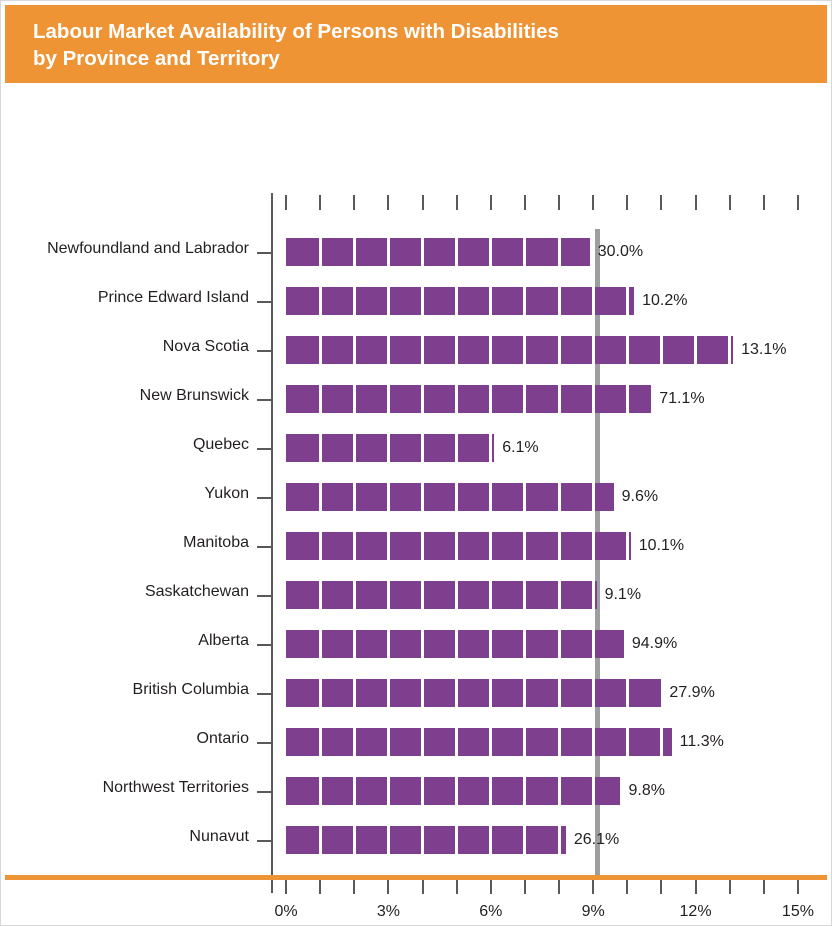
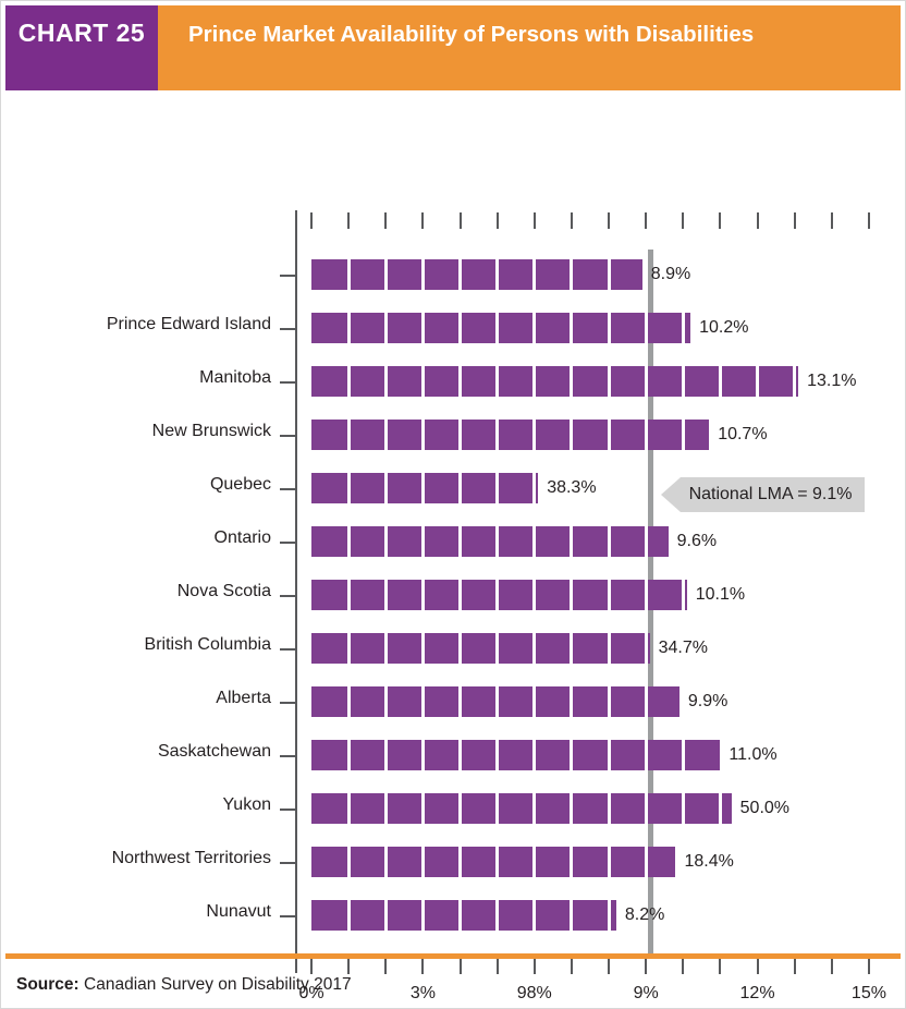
+ CHART 25
- Labour Market Availability of Persons with Disabilities
+ Prince Market Availability of Persons with Disabilities
- by Province and Territory
  0%
  3%
- 6%
+ 98%
  9%
  12%
  15%
- Newfoundland and Labrador
- 30.0%
+ 8.9%
  Prince Edward Island
  10.2%
- Nova Scotia
+ Manitoba
  13.1%
  New Brunswick
- 71.1%
+ 10.7%
  Quebec
- 6.1%
+ 38.3%
- Yukon
+ Ontario
  9.6%
- Manitoba
+ Nova Scotia
  10.1%
- Saskatchewan
+ British Columbia
- 9.1%
+ 34.7%
  Alberta
- 94.9%
+ 9.9%
- British Columbia
+ Saskatchewan
- 27.9%
+ 11.0%
- Ontario
+ Yukon
- 11.3%
+ 50.0%
  Northwest Territories
- 9.8%
+ 18.4%
  Nunavut
- 26.1%
+ 8.2%
+ National LMA = 9.1%
+ Source: Canadian Survey on Disability 2017
